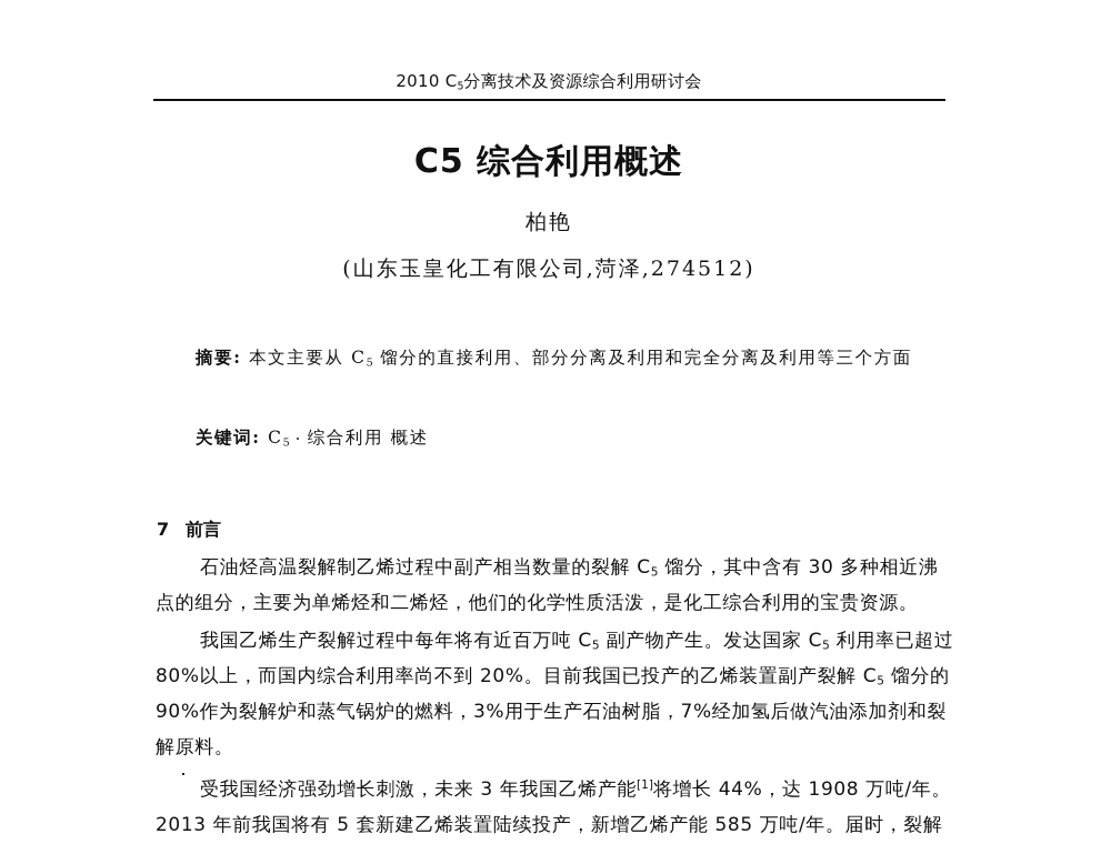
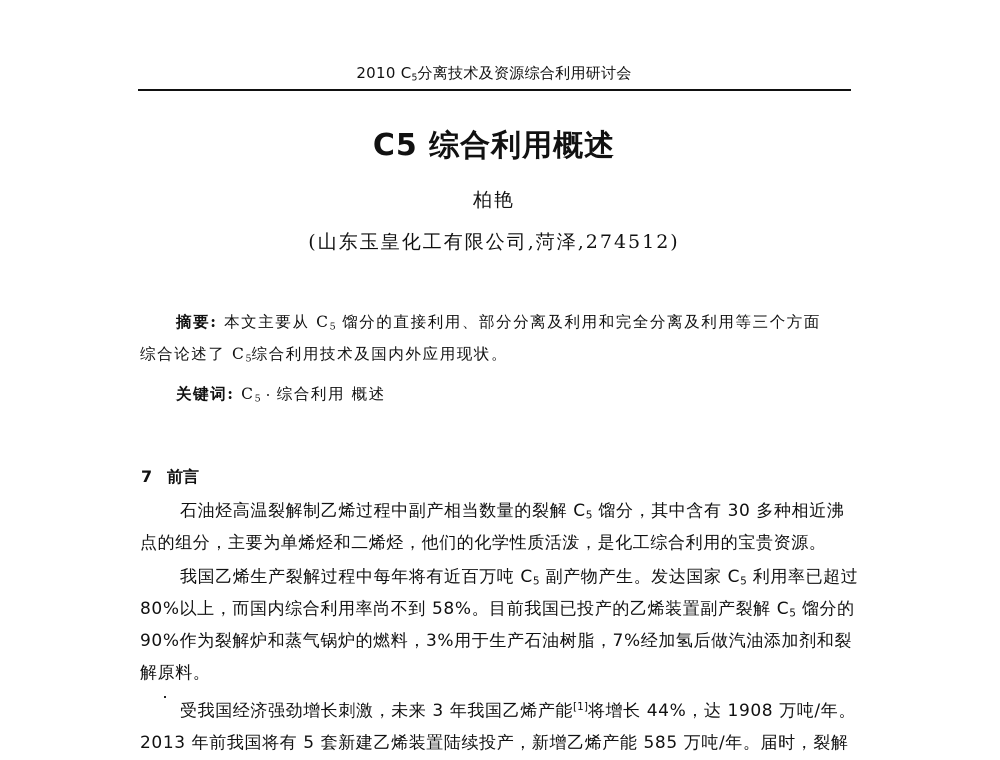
  2010 C5分离技术及资源综合利用研讨会
  C5 综合利用概述
  柏艳
  (山东玉皇化工有限公司,菏泽,274512)
  摘要: 本文主要从 C5 馏分的直接利用、部分分离及利用和完全分离及利用等三个方面
+ 综合论述了 C5综合利用技术及国内外应用现状。
  关键词: C5 综合利用 概述
  7 前言
  石油烃高温裂解制乙烯过程中副产相当数量的裂解 C5 馏分，其中含有 30 多种相近沸
  点的组分，主要为单烯烃和二烯烃，他们的化学性质活泼，是化工综合利用的宝贵资源。
  我国乙烯生产裂解过程中每年将有近百万吨 C5 副产物产生。发达国家 C5 利用率已超过
- 80%以上，而国内综合利用率尚不到 20%。目前我国已投产的乙烯装置副产裂解 C5 馏分的
+ 80%以上，而国内综合利用率尚不到 58%。目前我国已投产的乙烯装置副产裂解 C5 馏分的
  90%作为裂解炉和蒸气锅炉的燃料，3%用于生产石油树脂，7%经加氢后做汽油添加剂和裂
  解原料。
  受我国经济强劲增长刺激，未来 3 年我国乙烯产能[1]将增长 44%，达 1908 万吨/年。
  2013 年前我国将有 5 套新建乙烯装置陆续投产，新增乙烯产能 585 万吨/年。届时，裂解
